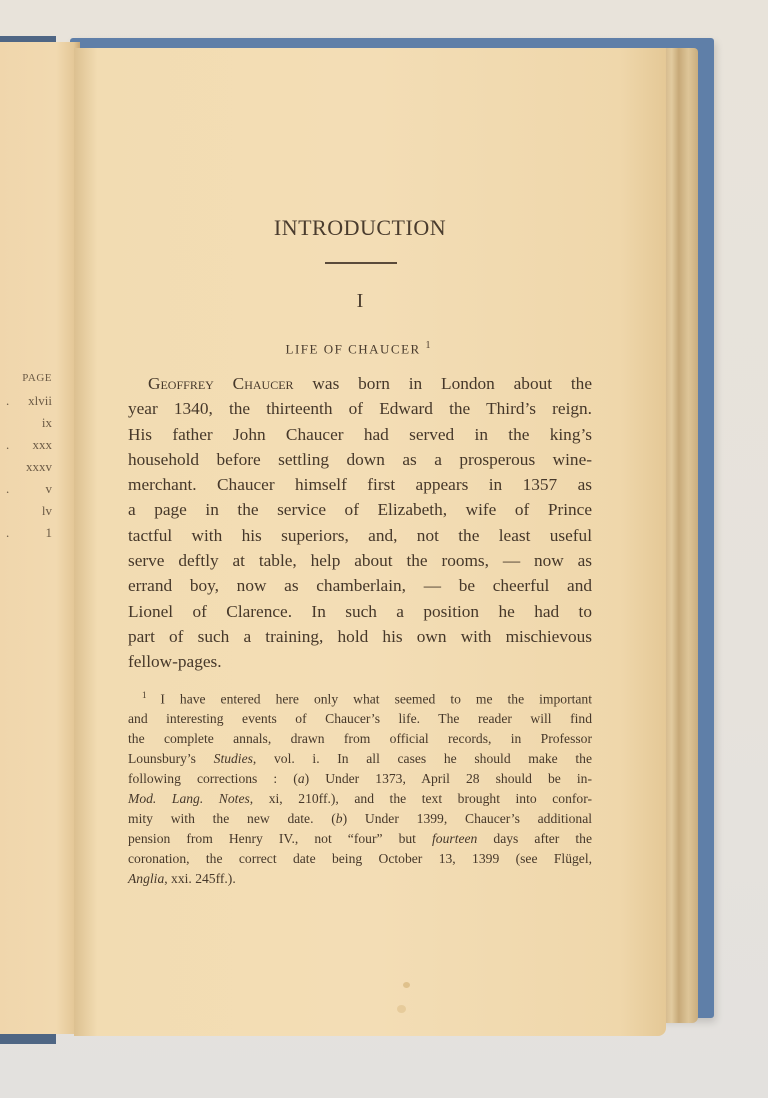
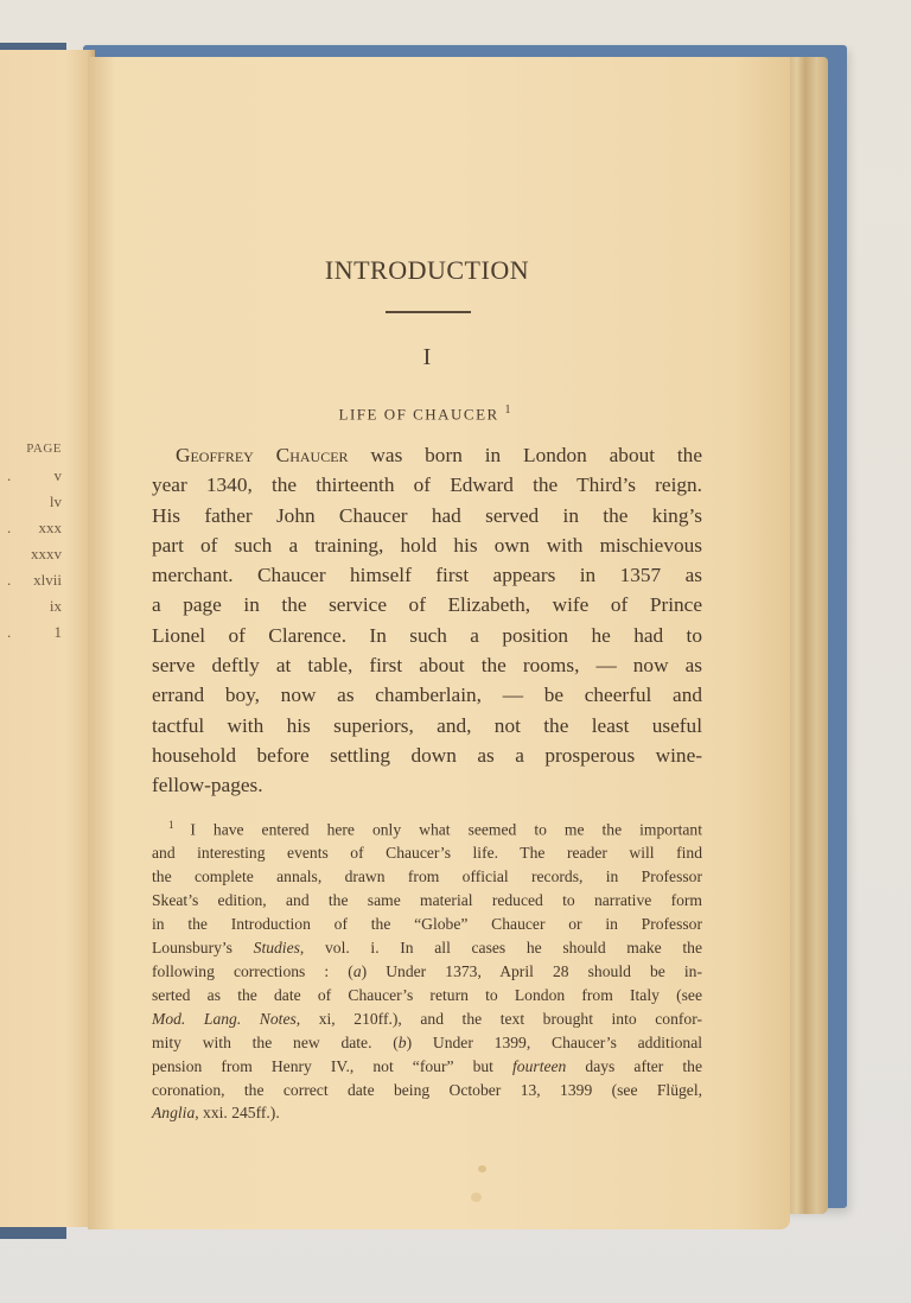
  PAGE
  .
- xlvii
+ v
- ix
+ lv
  .
  xxx
  xxxv
  .
- v
+ xlvii
- lv
+ ix
  .
  1
  INTRODUCTION
  I
  LIFE OF CHAUCER 1
  Geoffrey Chaucer was born in London about the
  year 1340, the thirteenth of Edward the Third’s reign.
  His father John Chaucer had served in the king’s
- household before settling down as a prosperous wine-
+ part of such a training, hold his own with mischievous
  merchant. Chaucer himself first appears in 1357 as
  a page in the service of Elizabeth, wife of Prince
- tactful with his superiors, and, not the least useful
+ Lionel of Clarence. In such a position he had to
- serve deftly at table, help about the rooms, — now as
+ serve deftly at table, first about the rooms, — now as
  errand boy, now as chamberlain, — be cheerful and
- Lionel of Clarence. In such a position he had to
+ tactful with his superiors, and, not the least useful
- part of such a training, hold his own with mischievous
+ household before settling down as a prosperous wine-
  fellow-pages.
  1 I have entered here only what seemed to me the important
  and interesting events of Chaucer’s life. The reader will find
  the complete annals, drawn from official records, in Professor
+ Skeat’s edition, and the same material reduced to narrative form
+ in the Introduction of the “Globe” Chaucer or in Professor
  Lounsbury’s Studies, vol. i. In all cases he should make the
  following corrections : (a) Under 1373, April 28 should be in-
+ serted as the date of Chaucer’s return to London from Italy (see
  Mod. Lang. Notes, xi, 210ff.), and the text brought into confor-
  mity with the new date. (b) Under 1399, Chaucer’s additional
  pension from Henry IV., not “four” but fourteen days after the
  coronation, the correct date being October 13, 1399 (see Flügel,
  Anglia, xxi. 245ff.).
